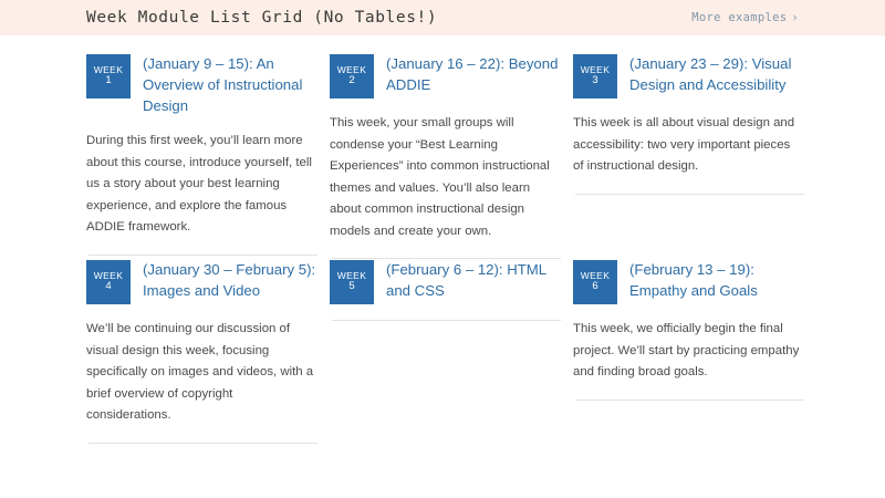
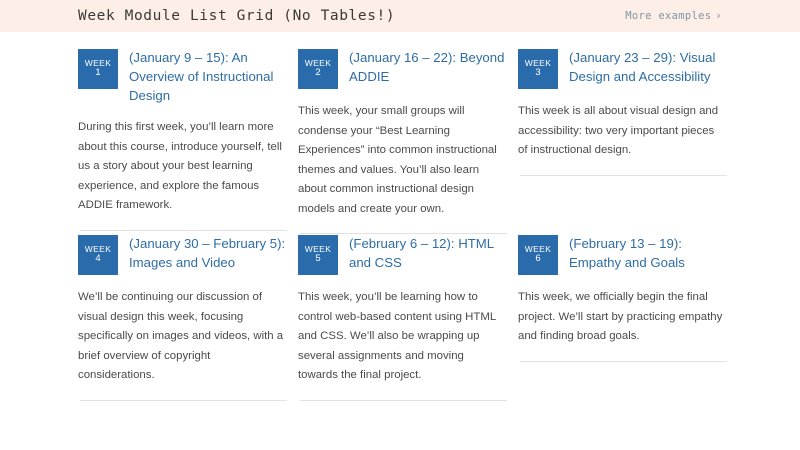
  Week Module List Grid (No Tables!)
  More examples
  ›
  WEEK
  1
  (January 9 – 15): An Overview of Instructional Design
  During this first week, you’ll learn more about this course, introduce yourself, tell us a story about your best learning experience, and explore the famous ADDIE framework.
  WEEK
  2
  (January 16 – 22): Beyond ADDIE
  This week, your small groups will condense your “Best Learning Experiences” into common instructional themes and values. You’ll also learn about common instructional design models and create your own.
  WEEK
  3
  (January 23 – 29): Visual Design and Accessibility
  This week is all about visual design and accessibility: two very important pieces of instructional design.
  WEEK
  4
  (January 30 – February 5): Images and Video
  We’ll be continuing our discussion of visual design this week, focusing specifically on images and videos, with a brief overview of copyright considerations.
  WEEK
  5
  (February 6 – 12): HTML and CSS
+ This week, you’ll be learning how to control web-based content using HTML and CSS. We’ll also be wrapping up several assignments and moving towards the final project.
  WEEK
  6
  (February 13 – 19): Empathy and Goals
  This week, we officially begin the final project. We’ll start by practicing empathy and finding broad goals.
